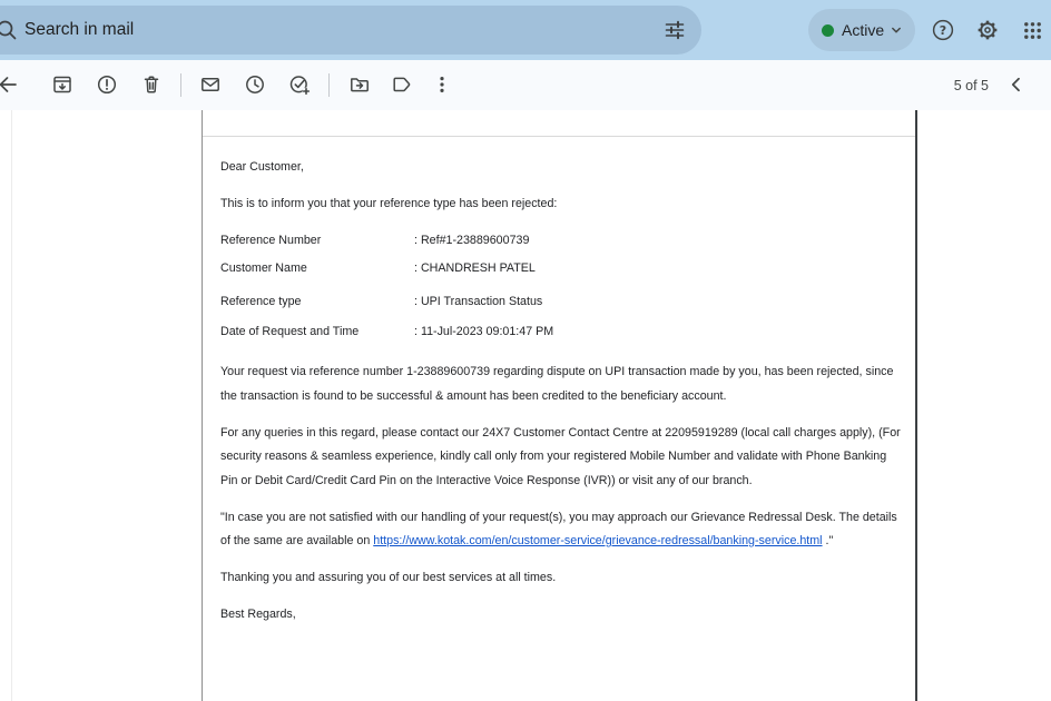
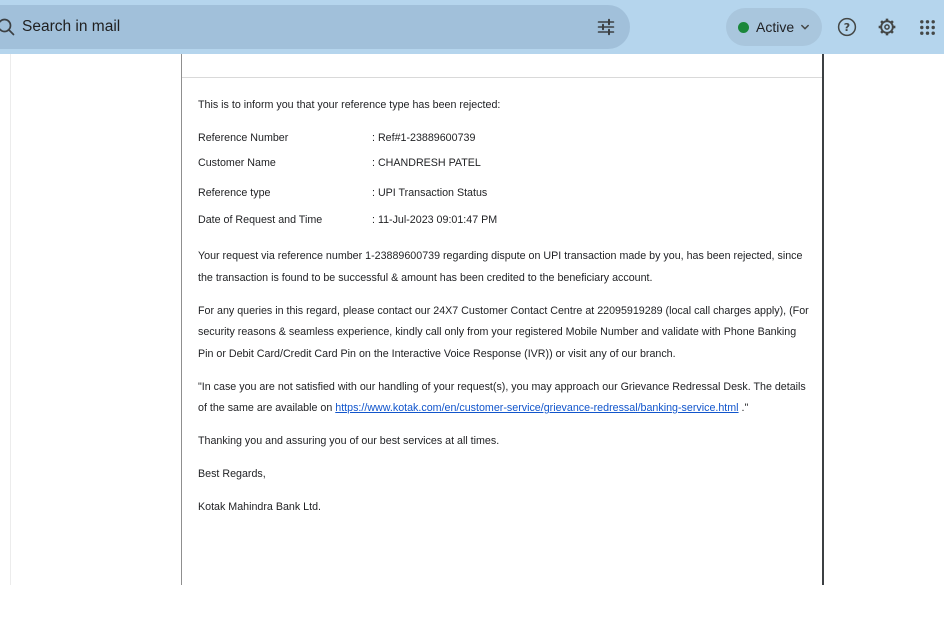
  Search in mail
  Active
  ?
- 5 of 5
- Dear Customer,
  This is to inform you that your reference type has been rejected:
  Reference Number
  : Ref#1-23889600739
  Customer Name
  : CHANDRESH PATEL
  Reference type
  : UPI Transaction Status
  Date of Request and Time
  : 11-Jul-2023 09:01:47 PM
  Your request via reference number 1-23889600739 regarding dispute on UPI transaction made by you, has been rejected, since the transaction is found to be successful & amount has been credited to the beneficiary account.
  For any queries in this regard, please contact our 24X7 Customer Contact Centre at 22095919289 (local call charges apply), (For security reasons & seamless experience, kindly call only from your registered Mobile Number and validate with Phone Banking Pin or Debit Card/Credit Card Pin on the Interactive Voice Response (IVR)) or visit any of our branch.
  "In case you are not satisfied with our handling of your request(s), you may approach our Grievance Redressal Desk. The details of the same are available on https://www.kotak.com/en/customer-service/grievance-redressal/banking-service.html ."
  Thanking you and assuring you of our best services at all times.
  Best Regards,
+ Kotak Mahindra Bank Ltd.
